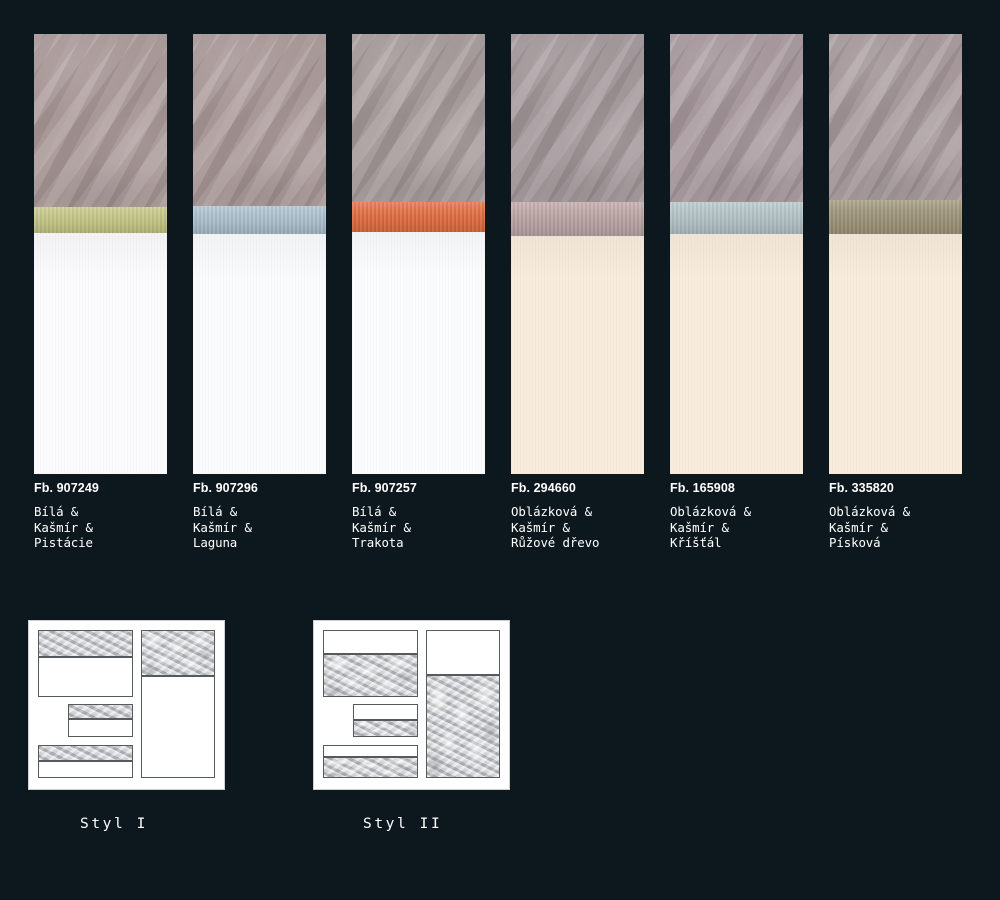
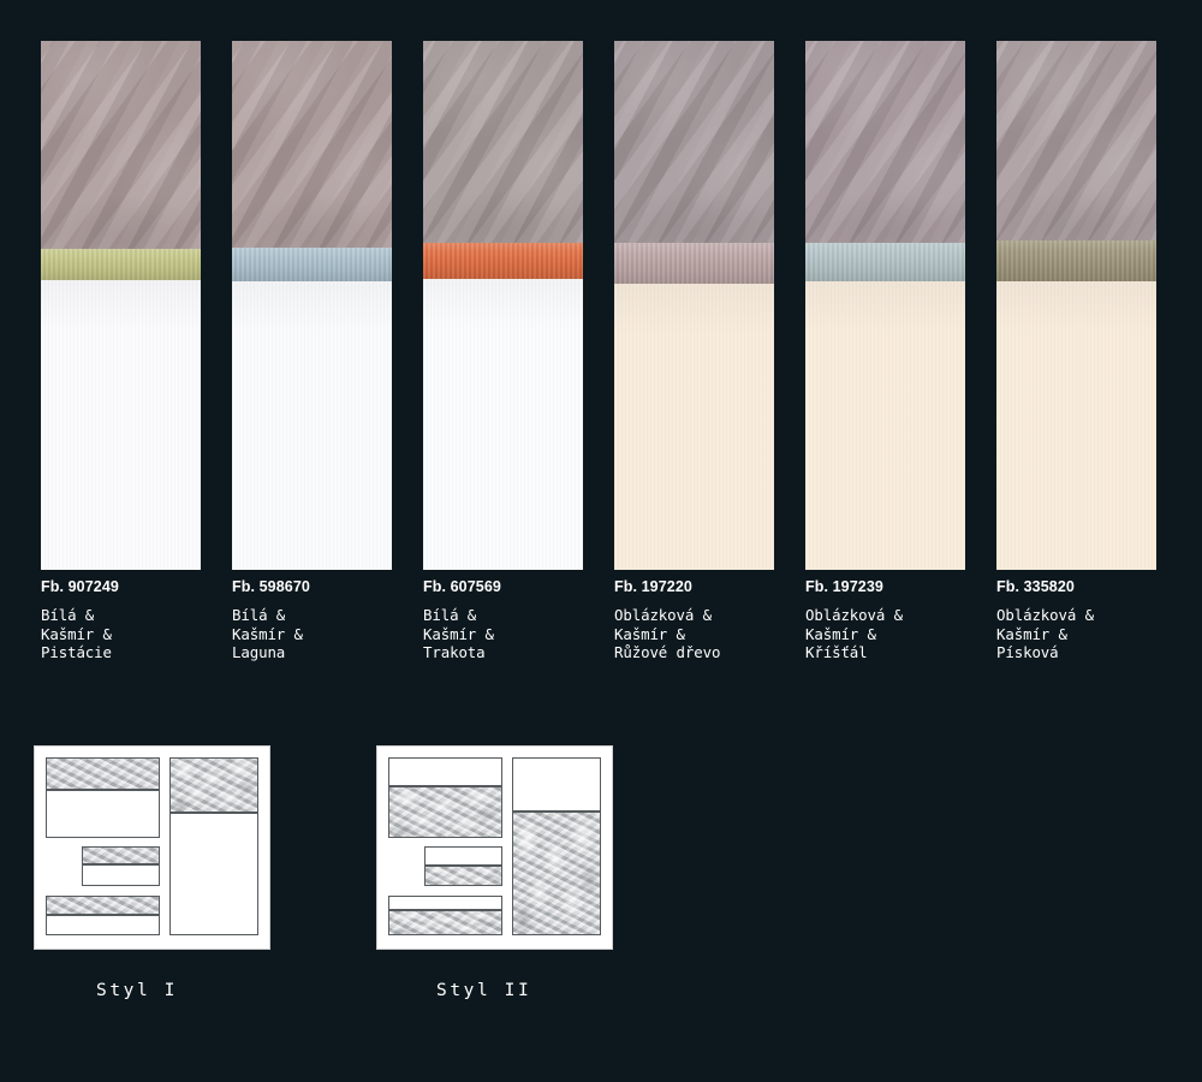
  Fb. 907249
  Bílá &
  Kašmír &
  Pistácie
- Fb. 907296
+ Fb. 598670
  Bílá &
  Kašmír &
  Laguna
- Fb. 907257
+ Fb. 607569
  Bílá &
  Kašmír &
  Trakota
- Fb. 294660
+ Fb. 197220
  Oblázková &
  Kašmír &
  Růžové dřevo
- Fb. 165908
+ Fb. 197239
  Oblázková &
  Kašmír &
  Kříšťál
  Fb. 335820
  Oblázková &
  Kašmír &
  Písková
  Styl I
  Styl II
